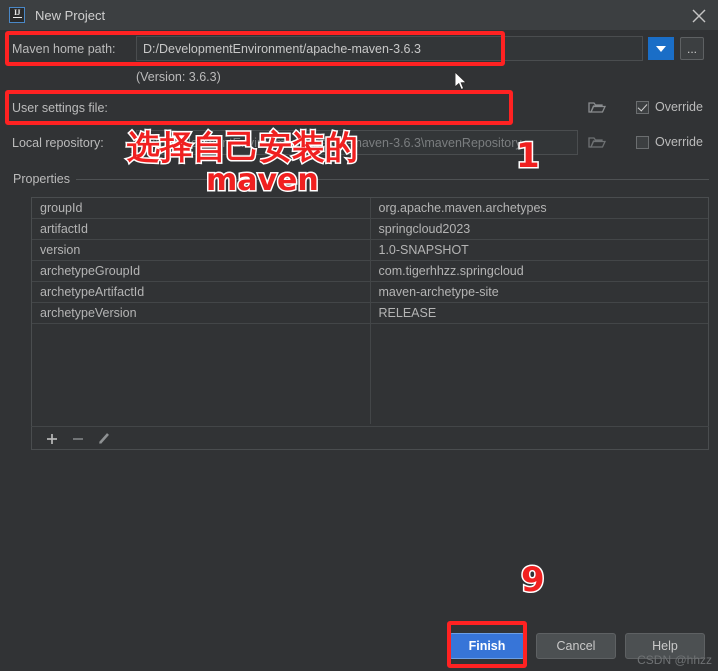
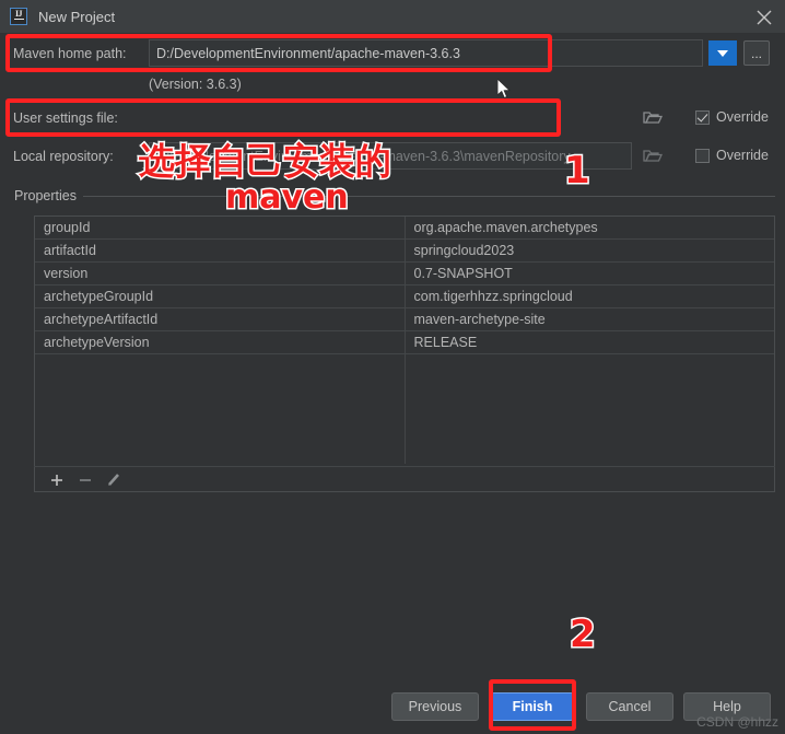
  IJ
  New Project
  Maven home path:
  D:/DevelopmentEnvironment/apache-maven-3.6.3
  ...
  (Version: 3.6.3)
  User settings file:
  Override
  Local repository:
  D:\DevelopmentEnvironment\apache-maven-3.6.3\mavenRepository
  Override
  Properties
  groupId	org.apache.maven.archetypes
  artifactId	springcloud2023
- version	1.0-SNAPSHOT
+ version	0.7-SNAPSHOT
  archetypeGroupId	com.tigerhhzz.springcloud
  archetypeArtifactId	maven-archetype-site
  archetypeVersion	RELEASE
+ Previous
  Finish
  Cancel
  Help
  1
- 9
+ 2
  选择自己安装的
  maven
  CSDN @hhzz
